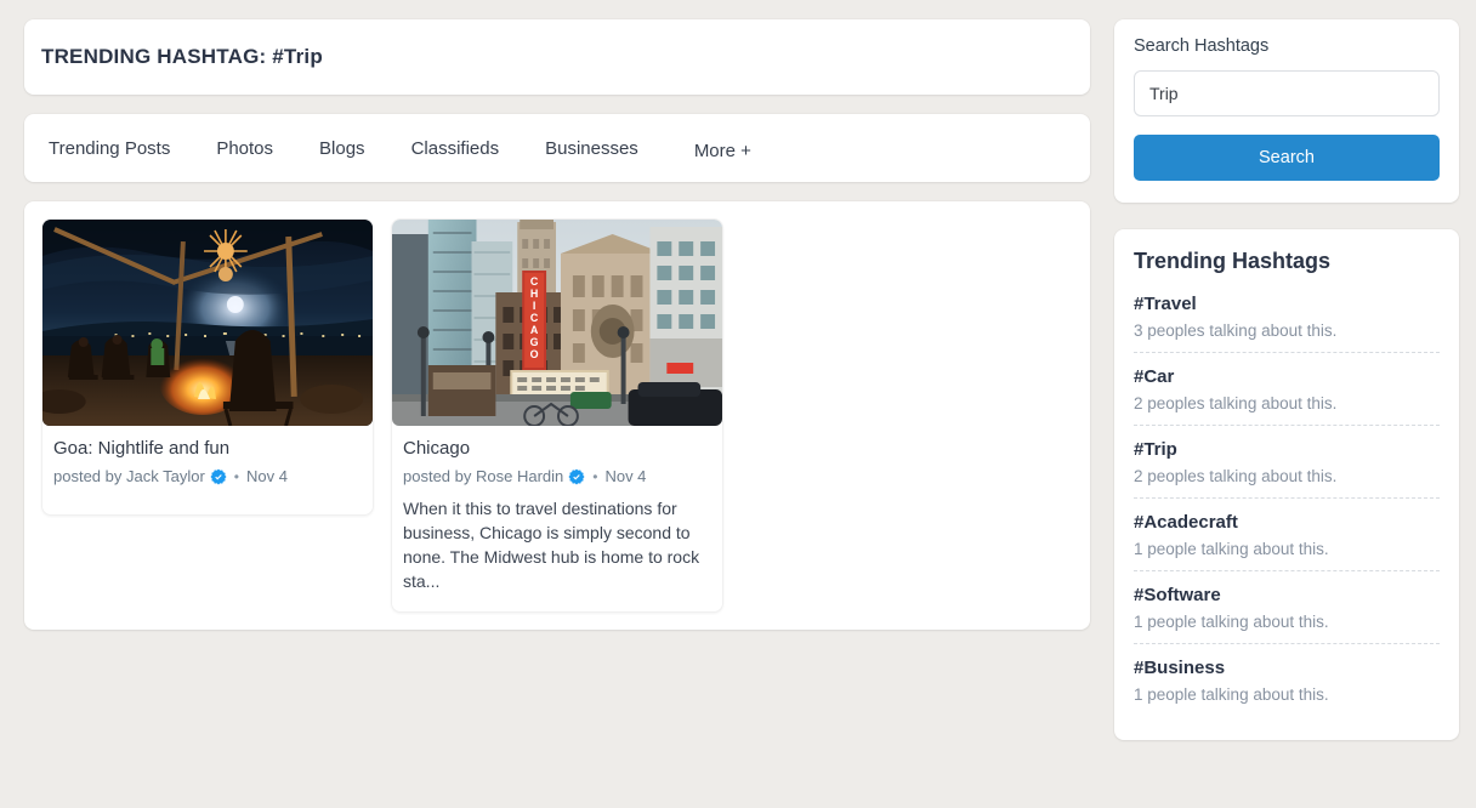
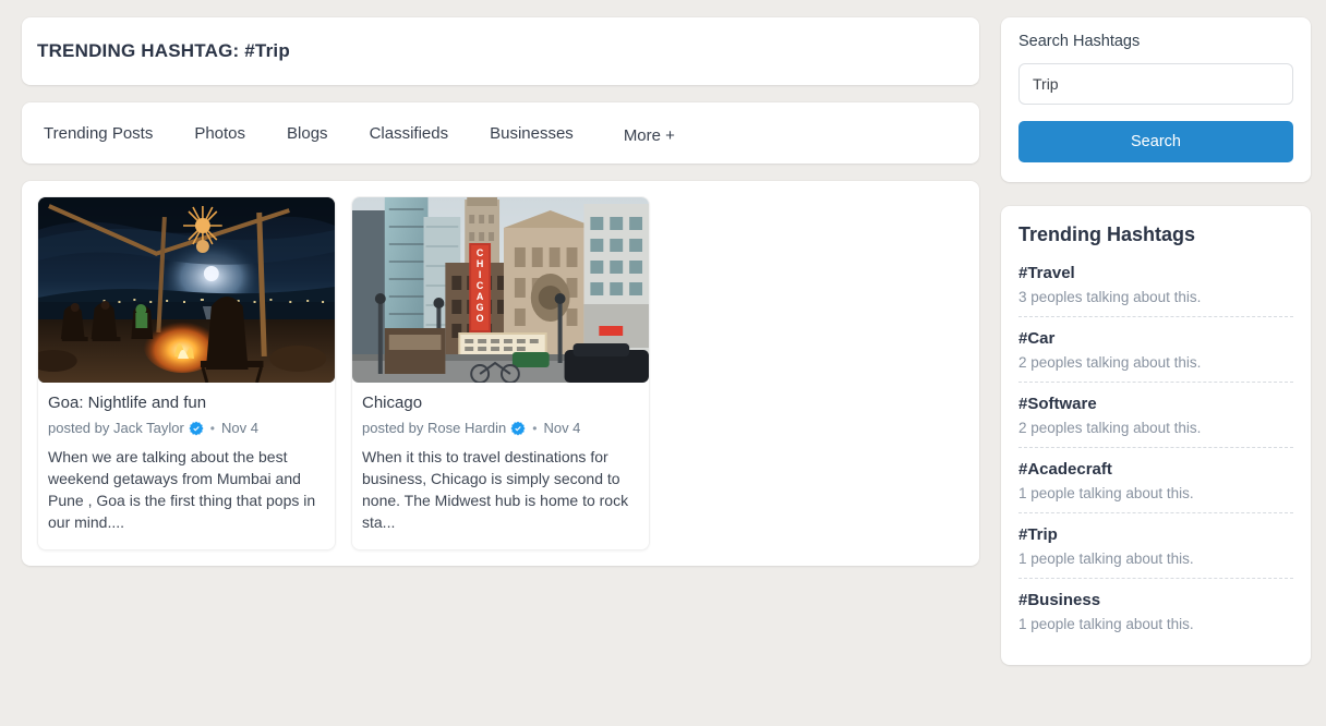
  TRENDING HASHTAG: #Trip
  Trending Posts
  Photos
  Blogs
  Classifieds
  Businesses
  More +
  Goa: Nightlife and fun
  posted by Jack Taylor
  •
  Nov 4
+ When we are talking about the best weekend getaways from Mumbai and Pune , Goa is the first thing that pops in our mind....
  C
  H
  I
  C
  A
  G
  O
  Chicago
  posted by Rose Hardin
  •
  Nov 4
  When it this to travel destinations for business, Chicago is simply second to none. The Midwest hub is home to rock sta...
  Search Hashtags
  Trip Search
  Trending Hashtags
  #Travel
  3 peoples talking about this.
  #Car
  2 peoples talking about this.
- #Trip
+ #Software
  2 peoples talking about this.
  #Acadecraft
  1 people talking about this.
- #Software
+ #Trip
  1 people talking about this.
  #Business
  1 people talking about this.
